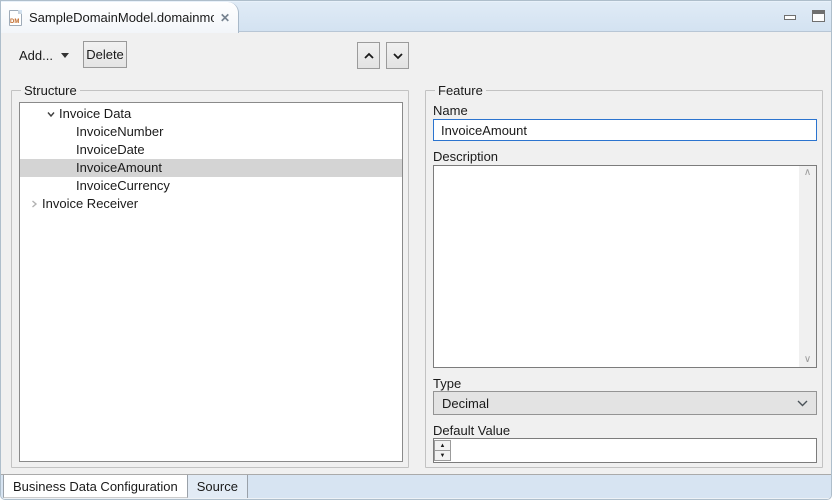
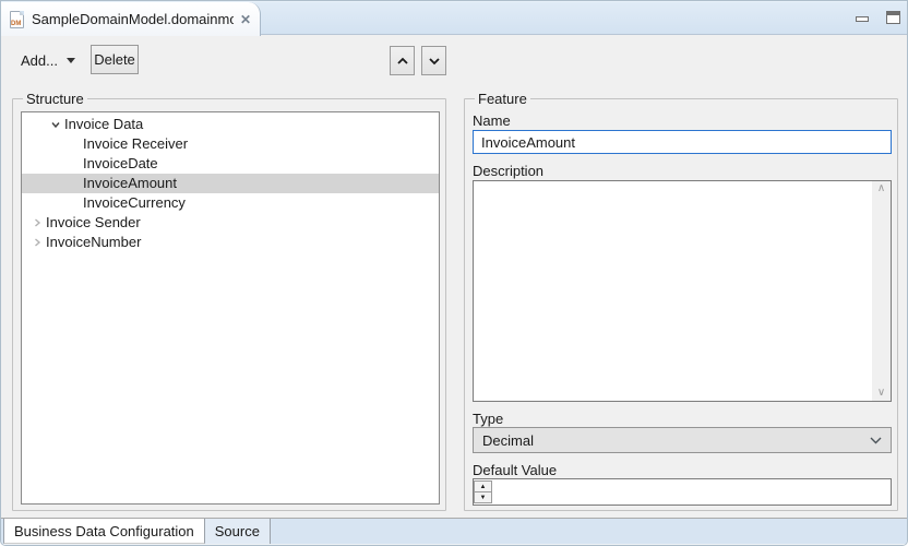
  SampleDomainModel.domainm
  ✕
  Add...
  Delete
  Structure
  Invoice Data
- InvoiceNumber
+ Invoice Receiver
  InvoiceDate
  InvoiceAmount
  InvoiceCurrency
+ Invoice Sender
- Invoice Receiver
+ InvoiceNumber
  Feature
  Name
  InvoiceAmount
  Description
  ∧
  ∨
  Type
  Decimal
  Default Value
  Business Data Configuration
  Source
